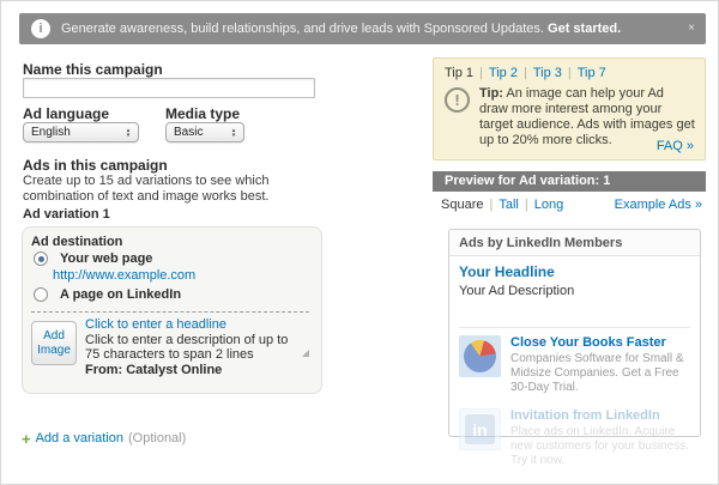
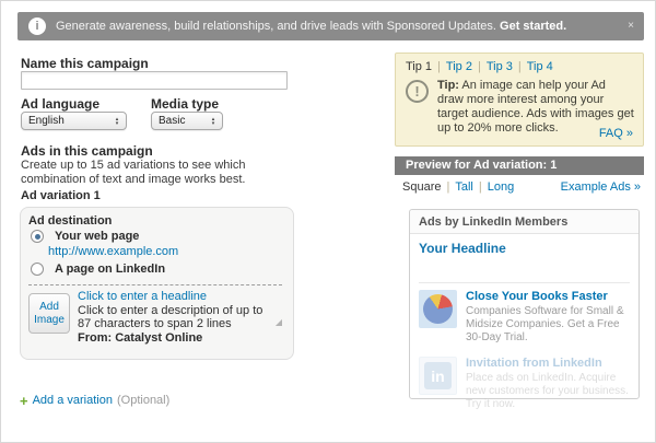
  i
  Generate awareness, build relationships, and drive leads with Sponsored Updates. Get started.
  ×
  Name this campaign
  Ad language
  Media type
  English
  Basic
  Ads in this campaign
  Create up to 15 ad variations to see which combination of text and image works best.
  Ad variation 1
  Ad destination
  Your web page
  http://www.example.com
  A page on LinkedIn
  Add Image
  Click to enter a headline
- Click to enter a description of up to 75 characters to span 2 lines
+ Click to enter a description of up to 87 characters to span 2 lines
  ◢
  From: Catalyst Online
  +
  Add a variation
  (Optional)
- Tip 1 | Tip 2 | Tip 3 | Tip 7
+ Tip 1 | Tip 2 | Tip 3 | Tip 4
  !
  Tip: An image can help your Ad draw more interest among your target audience. Ads with images get up to 20% more clicks.
  FAQ »
  Preview for Ad variation: 1
  Square | Tall | Long
  Example Ads »
  Ads by LinkedIn Members
  Your Headline
- Your Ad Description
  Close Your Books Faster
  Companies Software for Small & Midsize Companies. Get a Free 30-Day Trial.
  in
  Invitation from LinkedIn
  Place ads on LinkedIn. Acquire new customers for your business. Try it now.
